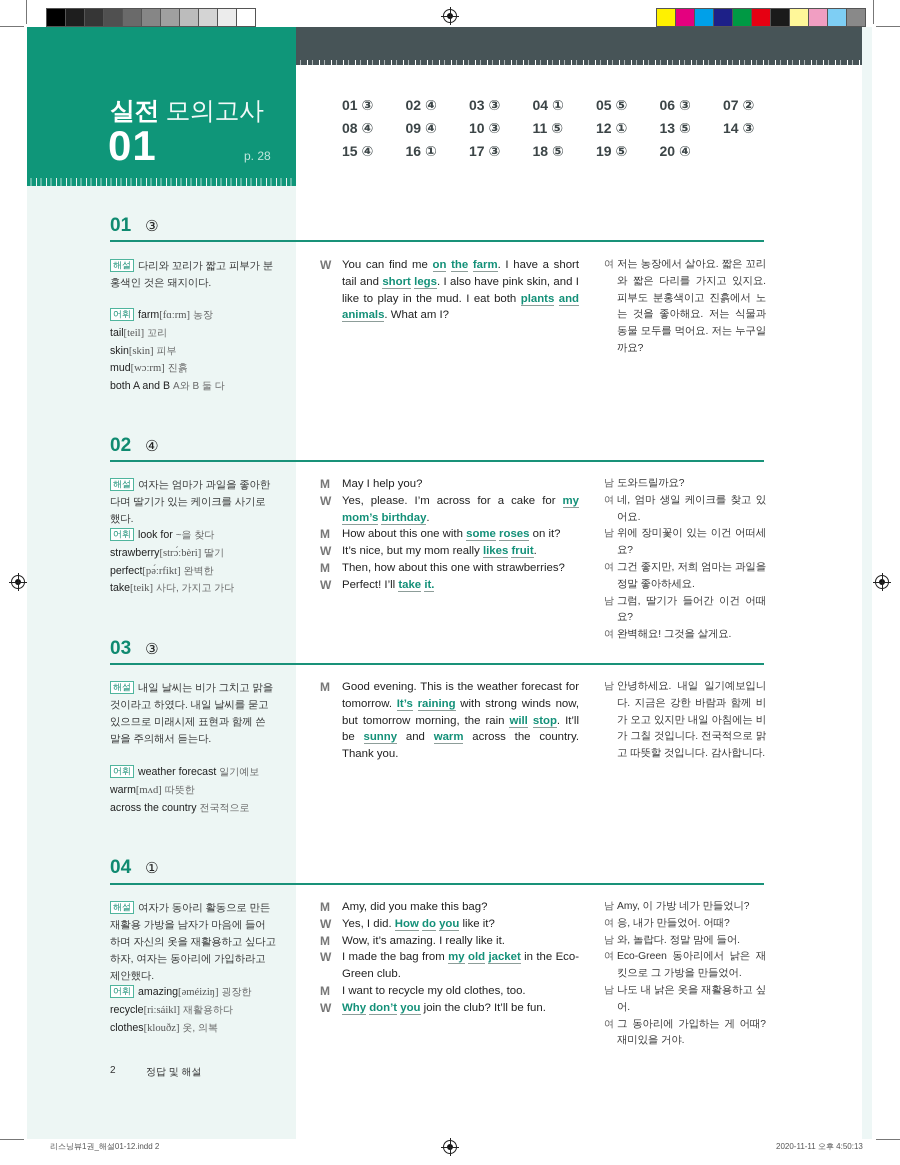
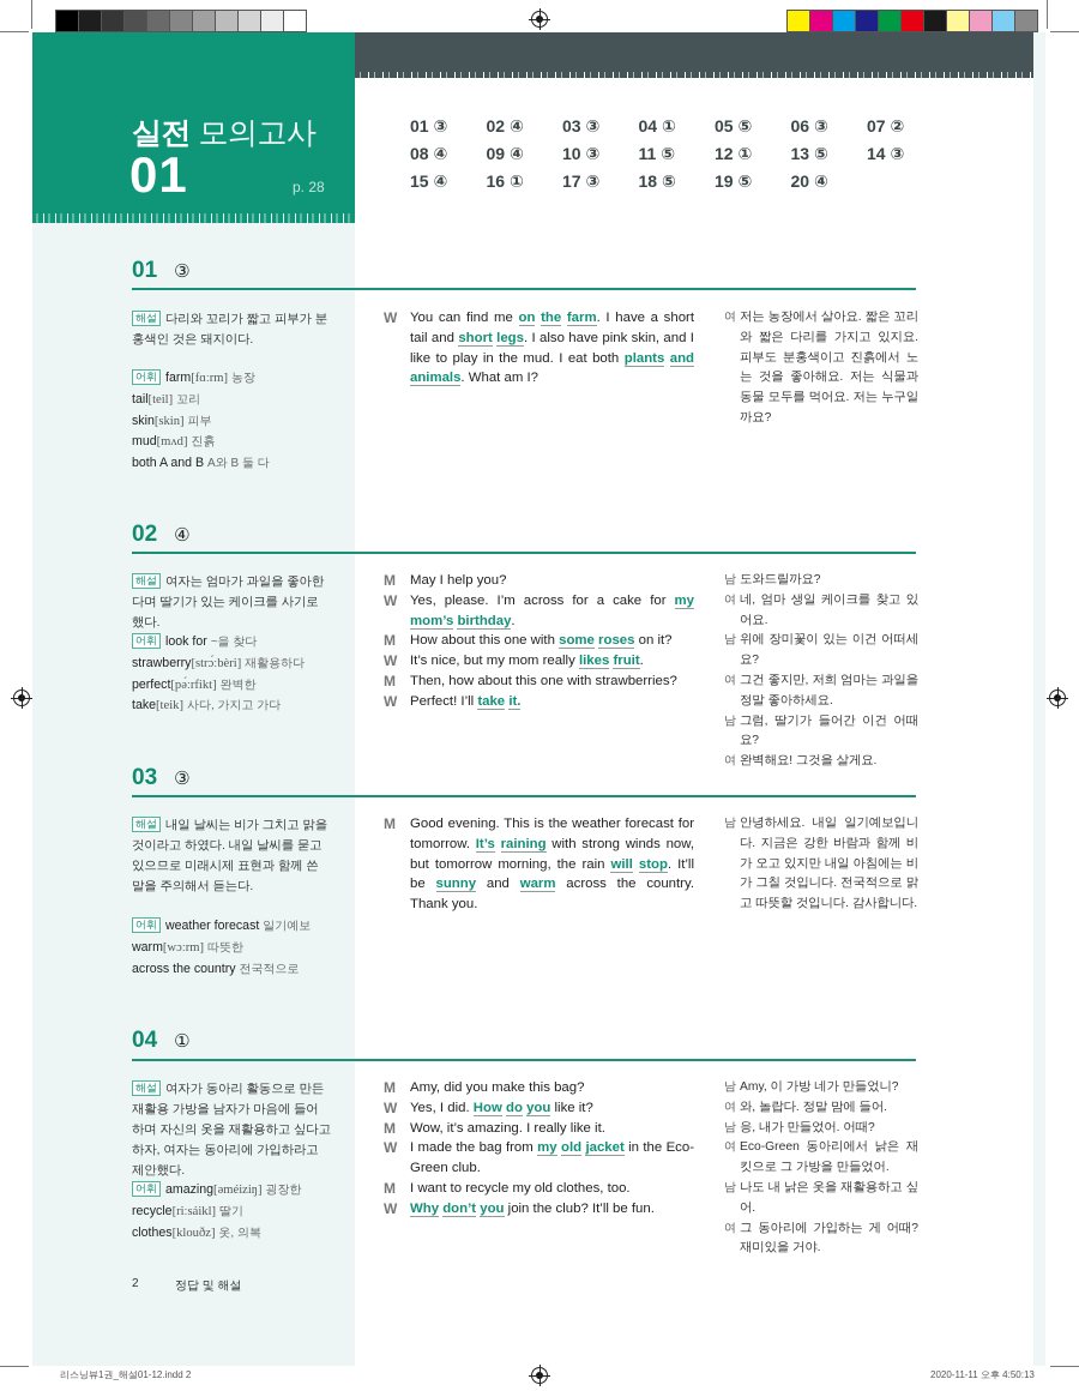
  실전 모의고사
  01
  p. 28
  01 ③
  02 ④
  03 ③
  04 ①
  05 ⑤
  06 ③
  07 ②
  08 ④
  09 ④
  10 ③
  11 ⑤
  12 ①
  13 ⑤
  14 ③
  15 ④
  16 ①
  17 ③
  18 ⑤
  19 ⑤
  20 ④
  01
  ③
  해설 다리와 꼬리가 짧고 피부가 분홍색인 것은 돼지이다.
  어휘 farm[fɑːrm] 농장
  tail[teil] 꼬리
  skin[skin] 피부
- mud[wɔːrm] 진흙
+ mud[mʌd] 진흙
  both A and B A와 B 둘 다
  W
  You can find me on the farm. I have a short tail and short legs. I also have pink skin, and I like to play in the mud. I eat both plants and animals. What am I?
  여
  저는 농장에서 살아요. 짧은 꼬리와 짧은 다리를 가지고 있지요. 피부도 분홍색이고 진흙에서 노는 것을 좋아해요. 저는 식물과 동물 모두를 먹어요. 저는 누구일까요?
  02
  ④
  해설 여자는 엄마가 과일을 좋아한다며 딸기가 있는 케이크를 사기로 했다.
  어휘 look for ~을 찾다
- strawberry[strɔ́ːbèri] 딸기
+ strawberry[strɔ́ːbèri] 재활용하다
  perfect[pə́ːrfikt] 완벽한
  take[teik] 사다, 가지고 가다
  M
  May I help you?
  W
  Yes, please. I’m across for a cake for my mom’s birthday.
  M
  How about this one with some roses on it?
  W
  It’s nice, but my mom really likes fruit.
  M
  Then, how about this one with strawberries?
  W
  Perfect! I’ll take it.
  남
  도와드릴까요?
  여
  네, 엄마 생일 케이크를 찾고 있어요.
  남
  위에 장미꽃이 있는 이건 어떠세요?
  여
  그건 좋지만, 저희 엄마는 과일을 정말 좋아하세요.
  남
  그럼, 딸기가 들어간 이건 어때요?
  여
  완벽해요! 그것을 살게요.
  03
  ③
  해설 내일 날씨는 비가 그치고 맑을 것이라고 하였다. 내일 날씨를 묻고 있으므로 미래시제 표현과 함께 쓴 말을 주의해서 듣는다.
  어휘 weather forecast 일기예보
- warm[mʌd] 따뜻한
+ warm[wɔːrm] 따뜻한
  across the country 전국적으로
  M
  Good evening. This is the weather forecast for tomorrow. It’s raining with strong winds now, but tomorrow morning, the rain will stop. It’ll be sunny and warm across the country. Thank you.
  남
  안녕하세요. 내일 일기예보입니다. 지금은 강한 바람과 함께 비가 오고 있지만 내일 아침에는 비가 그칠 것입니다. 전국적으로 맑고 따뜻할 것입니다. 감사합니다.
  04
  ①
  해설 여자가 동아리 활동으로 만든 재활용 가방을 남자가 마음에 들어 하며 자신의 옷을 재활용하고 싶다고 하자, 여자는 동아리에 가입하라고 제안했다.
  어휘 amazing[əméiziŋ] 굉장한
- recycle[riːsáikl] 재활용하다
+ recycle[riːsáikl] 딸기
  clothes[klouðz] 옷, 의복
  M
  Amy, did you make this bag?
  W
  Yes, I did. How do you like it?
  M
  Wow, it’s amazing. I really like it.
  W
  I made the bag from my old jacket in the Eco-Green club.
  M
  I want to recycle my old clothes, too.
  W
  Why don’t you join the club? It’ll be fun.
  남
  Amy, 이 가방 네가 만들었니?
  여
- 응, 내가 만들었어. 어때?
+ 와, 놀랍다. 정말 맘에 들어.
  남
- 와, 놀랍다. 정말 맘에 들어.
+ 응, 내가 만들었어. 어때?
  여
  Eco-Green 동아리에서 낡은 재킷으로 그 가방을 만들었어.
  남
  나도 내 낡은 옷을 재활용하고 싶어.
  여
  그 동아리에 가입하는 게 어때? 재미있을 거야.
  2
  정답 및 해설
  리스닝뷰1권_해설01-12.indd 2
  2020-11-11 오후 4:50:13
